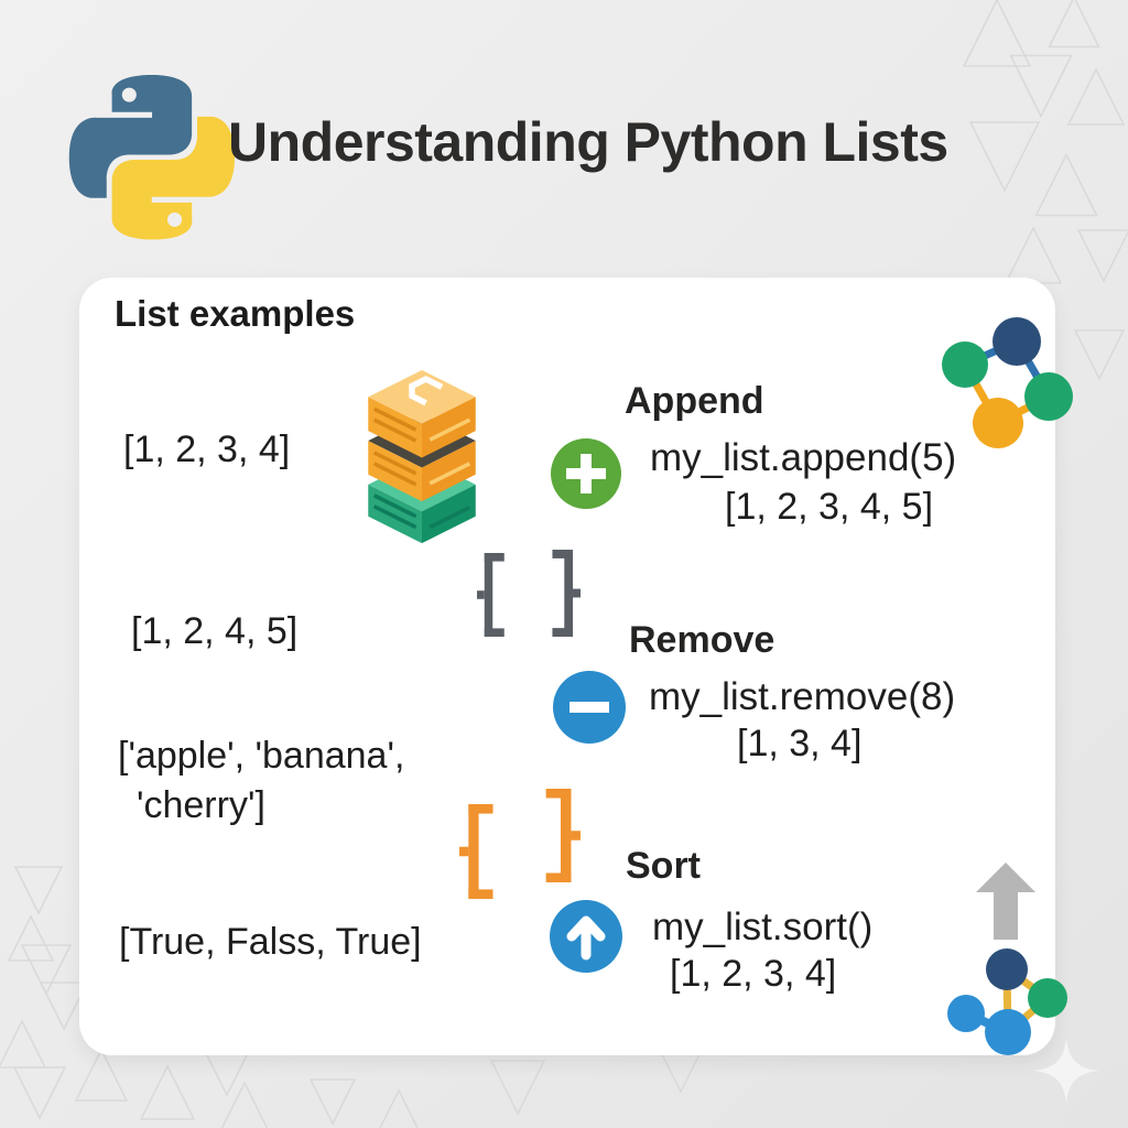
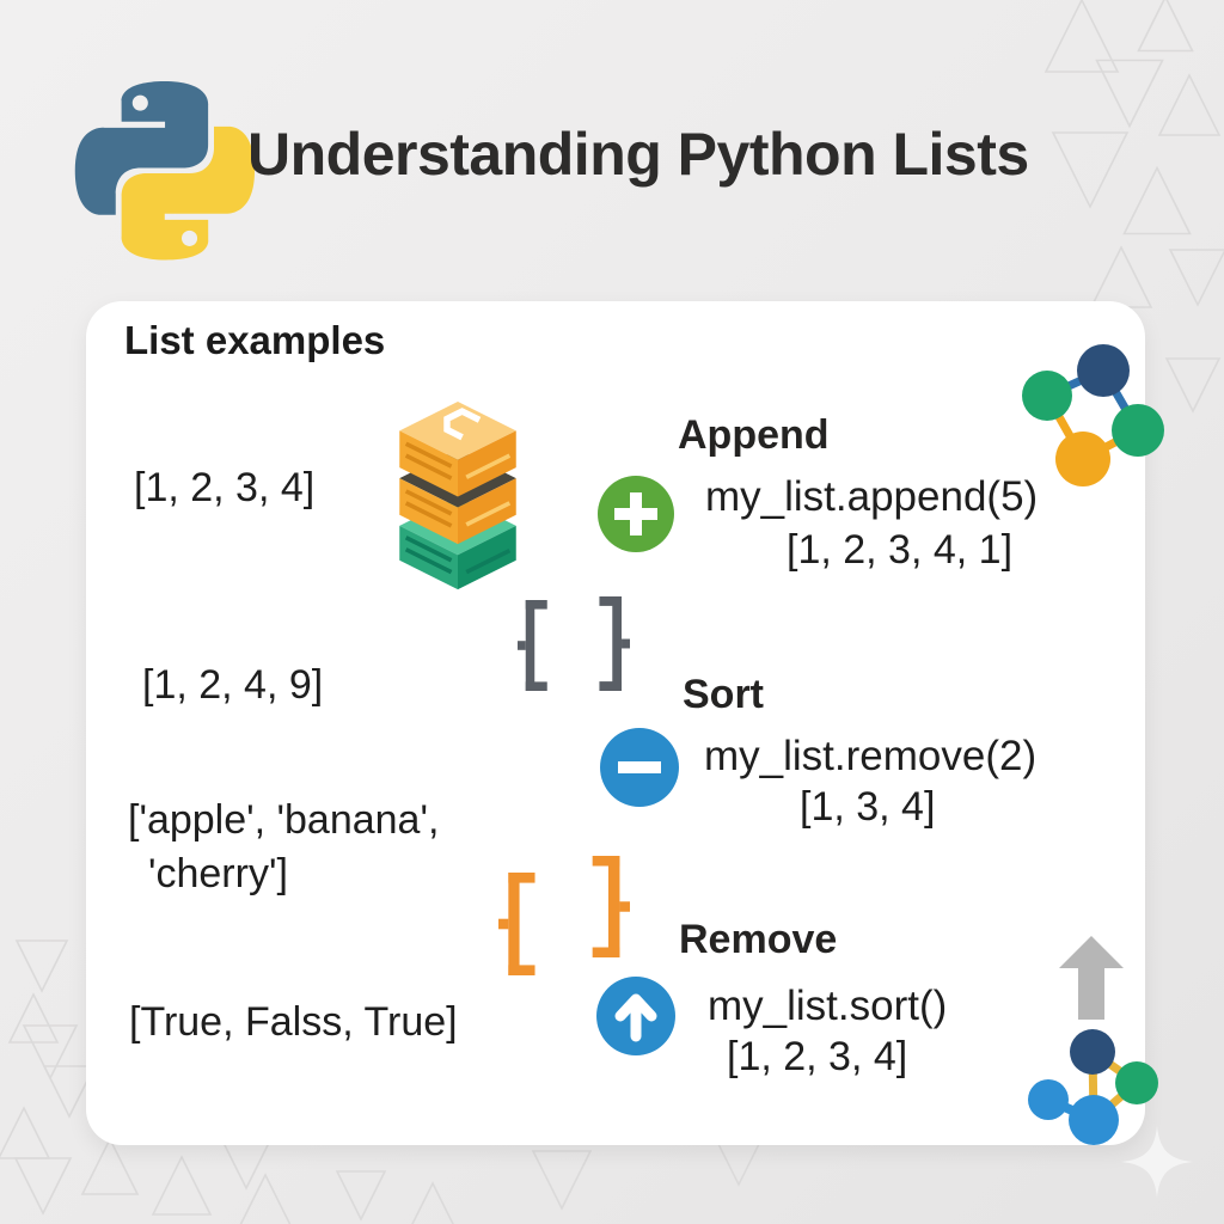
  Understanding Python Lists
  List examples
  [1, 2, 3, 4]
- [1, 2, 4, 5]
+ [1, 2, 4, 9]
  ['apple', 'banana',
  'cherry']
  [True, Falss, True]
  Append
  my_list.append(5)
- [1, 2, 3, 4, 5]
+ [1, 2, 3, 4, 1]
- Remove
+ Sort
- my_list.remove(8)
+ my_list.remove(2)
  [1, 3, 4]
- Sort
+ Remove
  my_list.sort()
  [1, 2, 3, 4]
